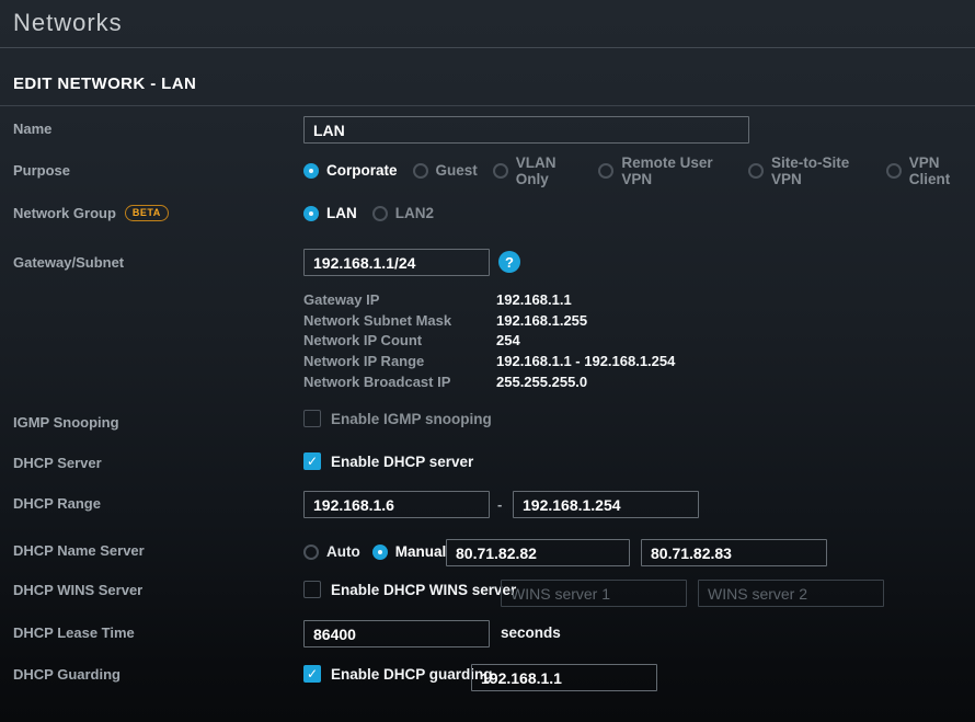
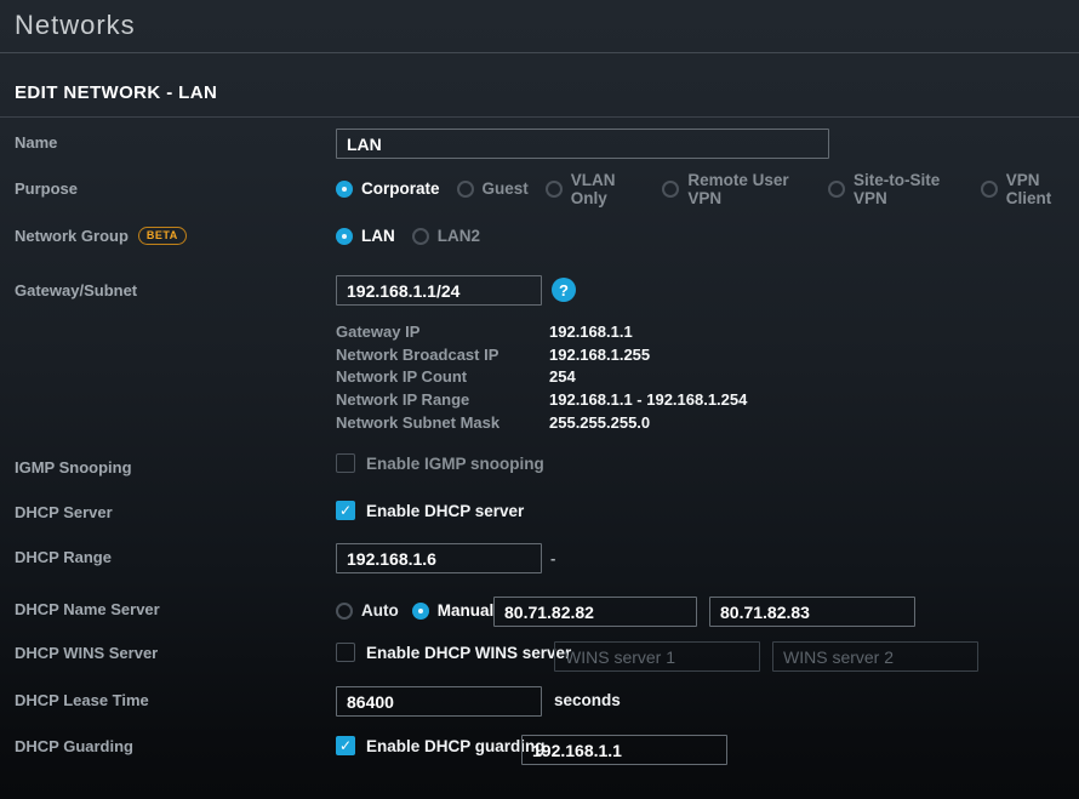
  Networks
  EDIT NETWORK - LAN
  Name
  LAN
  Purpose
  Corporate
  Guest
  VLAN Only
  Remote User VPN
  Site-to-Site VPN
  VPN Client
  Network Group
  BETA
  LAN
  LAN2
  Gateway/Subnet
  192.168.1.1/24
  ?
  Gateway IP
  192.168.1.1
- Network Subnet Mask
+ Network Broadcast IP
  192.168.1.255
  Network IP Count
  254
  Network IP Range
  192.168.1.1 - 192.168.1.254
- Network Broadcast IP
+ Network Subnet Mask
  255.255.255.0
  IGMP Snooping
  Enable IGMP snooping
  DHCP Server
  ✓
  Enable DHCP server
  DHCP Range
  192.168.1.6
  -
- 192.168.1.254
  DHCP Name Server
  Auto
  Manual
  80.71.82.82
  80.71.82.83
  DHCP WINS Server
  Enable DHCP WINS server
  WINS server 1
  WINS server 2
  DHCP Lease Time
  86400
  seconds
  DHCP Guarding
  ✓
  Enable DHCP guarding
  192.168.1.1
